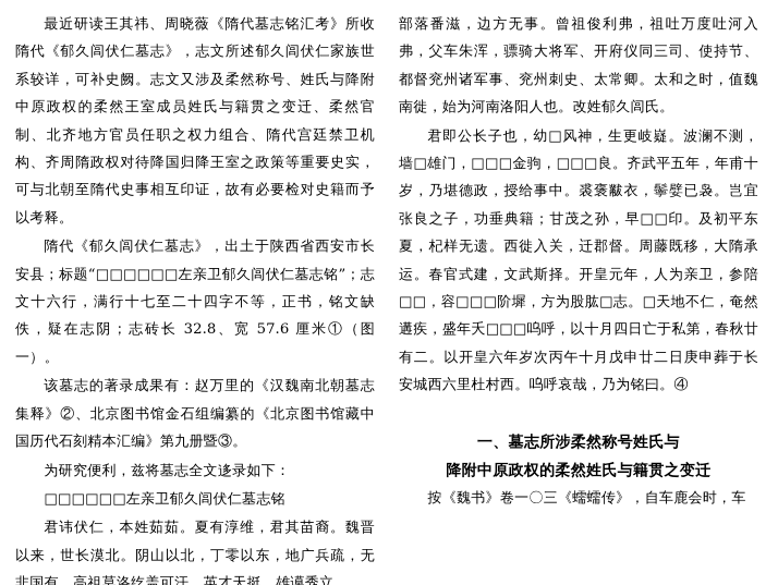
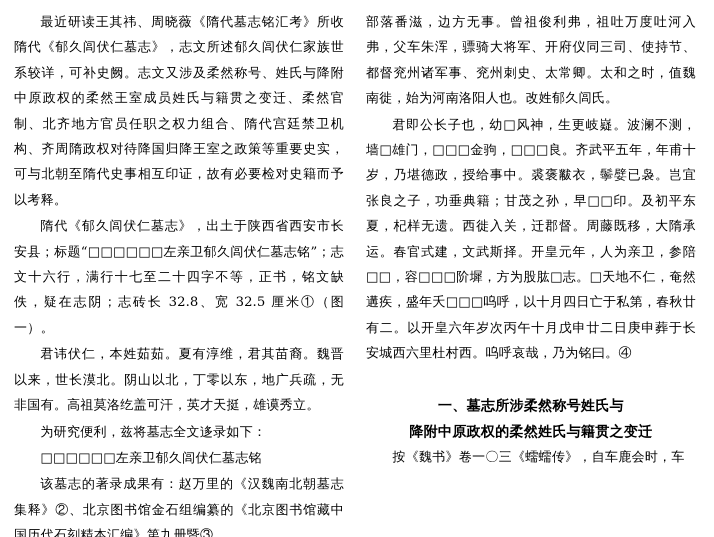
  最近研读王其祎、周晓薇《隋代墓志铭汇考》所收隋代《郁久闾伏仁墓志》，志文所述郁久闾伏仁家族世系较详，可补史阙。志文又涉及柔然称号、姓氏与降附中原政权的柔然王室成员姓氏与籍贯之变迁、柔然官制、北齐地方官员任职之权力组合、隋代宫廷禁卫机构、齐周隋政权对待降国归降王室之政策等重要史实，可与北朝至隋代史事相互印证，故有必要检对史籍而予以考释。
- 隋代《郁久闾伏仁墓志》，出土于陕西省西安市长安县；标题“□□□□□□左亲卫郁久闾伏仁墓志铭”；志文十六行，满行十七至二十四字不等，正书，铭文缺佚，疑在志阴；志砖长 32.8、宽 57.6 厘米①（图一）。
+ 隋代《郁久闾伏仁墓志》，出土于陕西省西安市长安县；标题“□□□□□□左亲卫郁久闾伏仁墓志铭”；志文十六行，满行十七至二十四字不等，正书，铭文缺佚，疑在志阴；志砖长 32.8、宽 32.5 厘米①（图一）。
- 该墓志的著录成果有：赵万里的《汉魏南北朝墓志集释》②、北京图书馆金石组编纂的《北京图书馆藏中国历代石刻精本汇编》第九册暨③。
+ 君讳伏仁，本姓茹茹。夏有淳维，君其苗裔。魏晋以来，世长漠北。阴山以北，丁零以东，地广兵疏，无非国有。高祖莫洛纥盖可汗，英才天挺，雄谟秀立。
  为研究便利，兹将墓志全文迻录如下：
  □□□□□□左亲卫郁久闾伏仁墓志铭
- 君讳伏仁，本姓茹茹。夏有淳维，君其苗裔。魏晋以来，世长漠北。阴山以北，丁零以东，地广兵疏，无非国有。高祖莫洛纥盖可汗，英才天挺，雄谟秀立。
+ 该墓志的著录成果有：赵万里的《汉魏南北朝墓志集释》②、北京图书馆金石组编纂的《北京图书馆藏中国历代石刻精本汇编》第九册暨③。
  部落番滋，边方无事。曾祖俊利弗，祖吐万度吐河入弗，父车朱浑，骠骑大将军、开府仪同三司、使持节、都督兖州诸军事、兖州刺史、太常卿。太和之时，值魏南徙，始为河南洛阳人也。改姓郁久闾氏。
  君即公长子也，幼□风神，生更岐嶷。波澜不测，墙□雄门，□□□金驹，□□□良。齐武平五年，年甫十岁，乃堪德政，授给事中。裘褒黻衣，鬡嬖已袅。岂宜张良之子，功垂典籍；甘茂之孙，早□□印。及初平东夏，杞样无遗。西徙入关，迁郡督。周藤既移，大隋承运。春官式建，文武斯择。开皇元年，人为亲卫，参陪□□，容□□□阶墀，方为股肱□志。□天地不仁，奄然遘疾，盛年夭□□□呜呼，以十月四日亡于私第，春秋廿有二。以开皇六年岁次丙午十月戊申廿二日庚申葬于长安城西六里杜村西。呜呼哀哉，乃为铭曰。④
  一、墓志所涉柔然称号姓氏与
  降附中原政权的柔然姓氏与籍贯之变迁
  按《魏书》卷一〇三《蠕蠕传》，自车鹿会时，车
